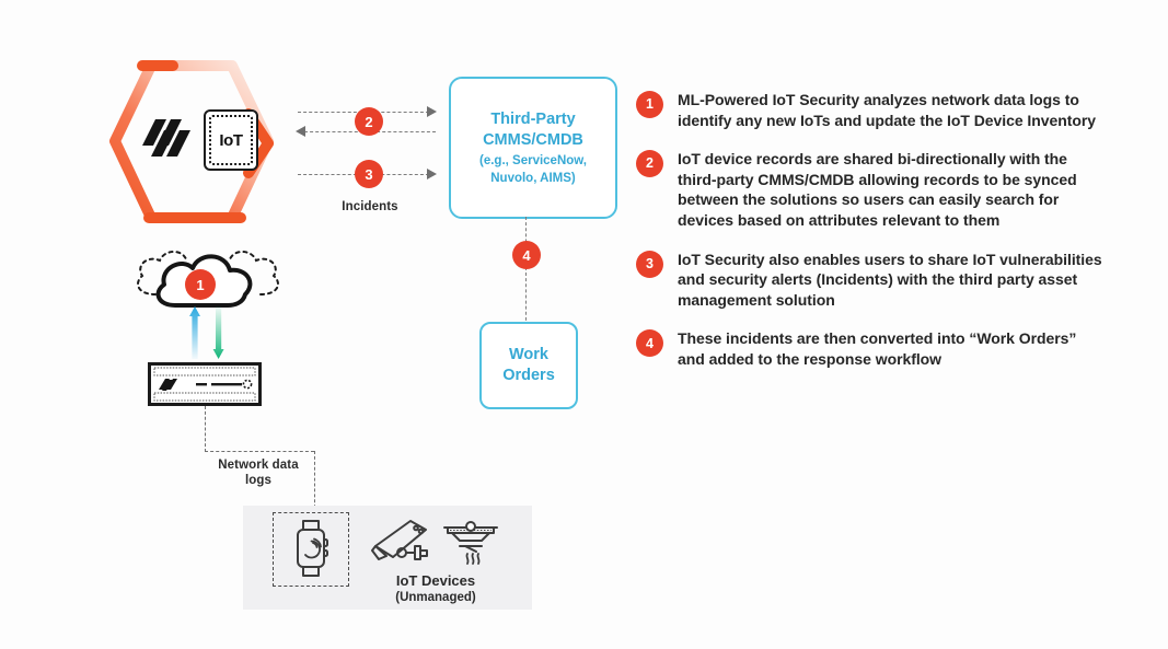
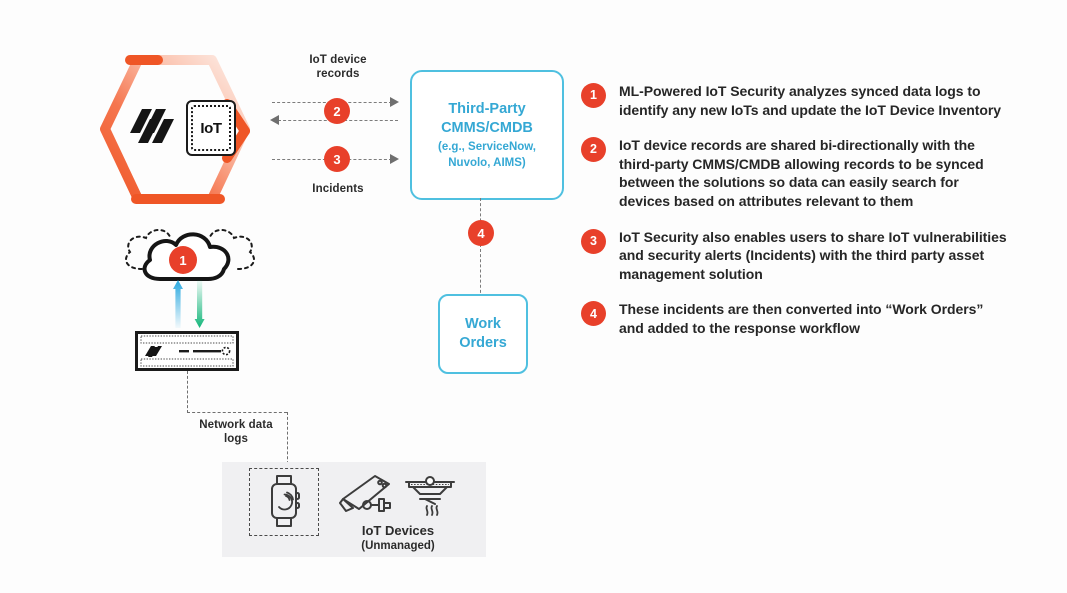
  IoT
+ IoT device
+ records
  Incidents
  2
  3
  Third-Party
  CMMS/CMDB
  (e.g., ServiceNow,
  Nuvolo, AIMS)
  4
  Work
  Orders
  1
  Network data
  logs
  IoT Devices
  (Unmanaged)
  1
- ML-Powered IoT Security analyzes network data logs to identify any new IoTs and update the IoT Device Inventory
+ ML-Powered IoT Security analyzes synced data logs to identify any new IoTs and update the IoT Device Inventory
  2
- IoT device records are shared bi-directionally with the third-party CMMS/CMDB allowing records to be synced between the solutions so users can easily search for devices based on attributes relevant to them
+ IoT device records are shared bi-directionally with the third-party CMMS/CMDB allowing records to be synced between the solutions so data can easily search for devices based on attributes relevant to them
  3
  IoT Security also enables users to share IoT vulnerabilities and security alerts (Incidents) with the third party asset management solution
  4
  These incidents are then converted into “Work Orders” and added to the response workflow
